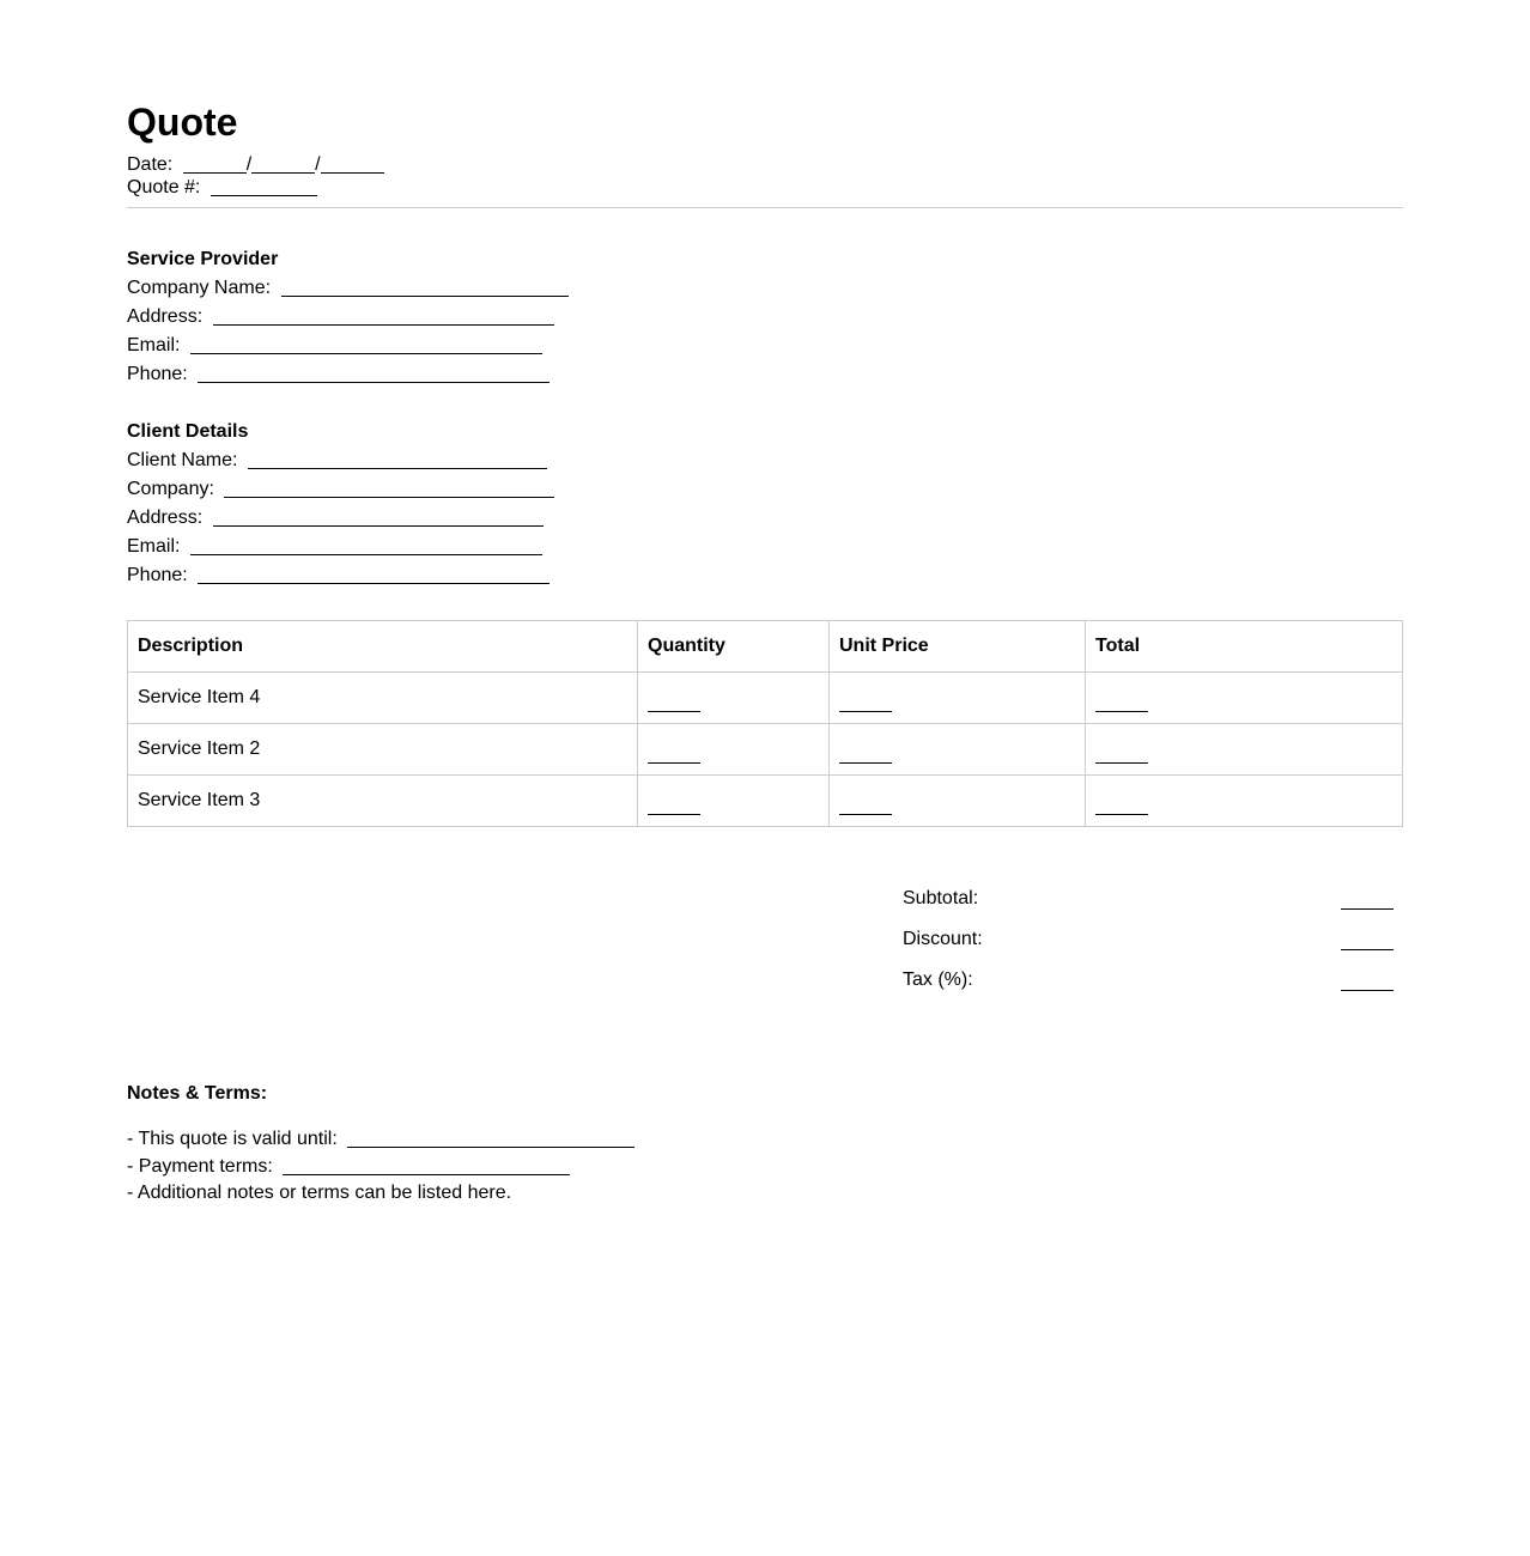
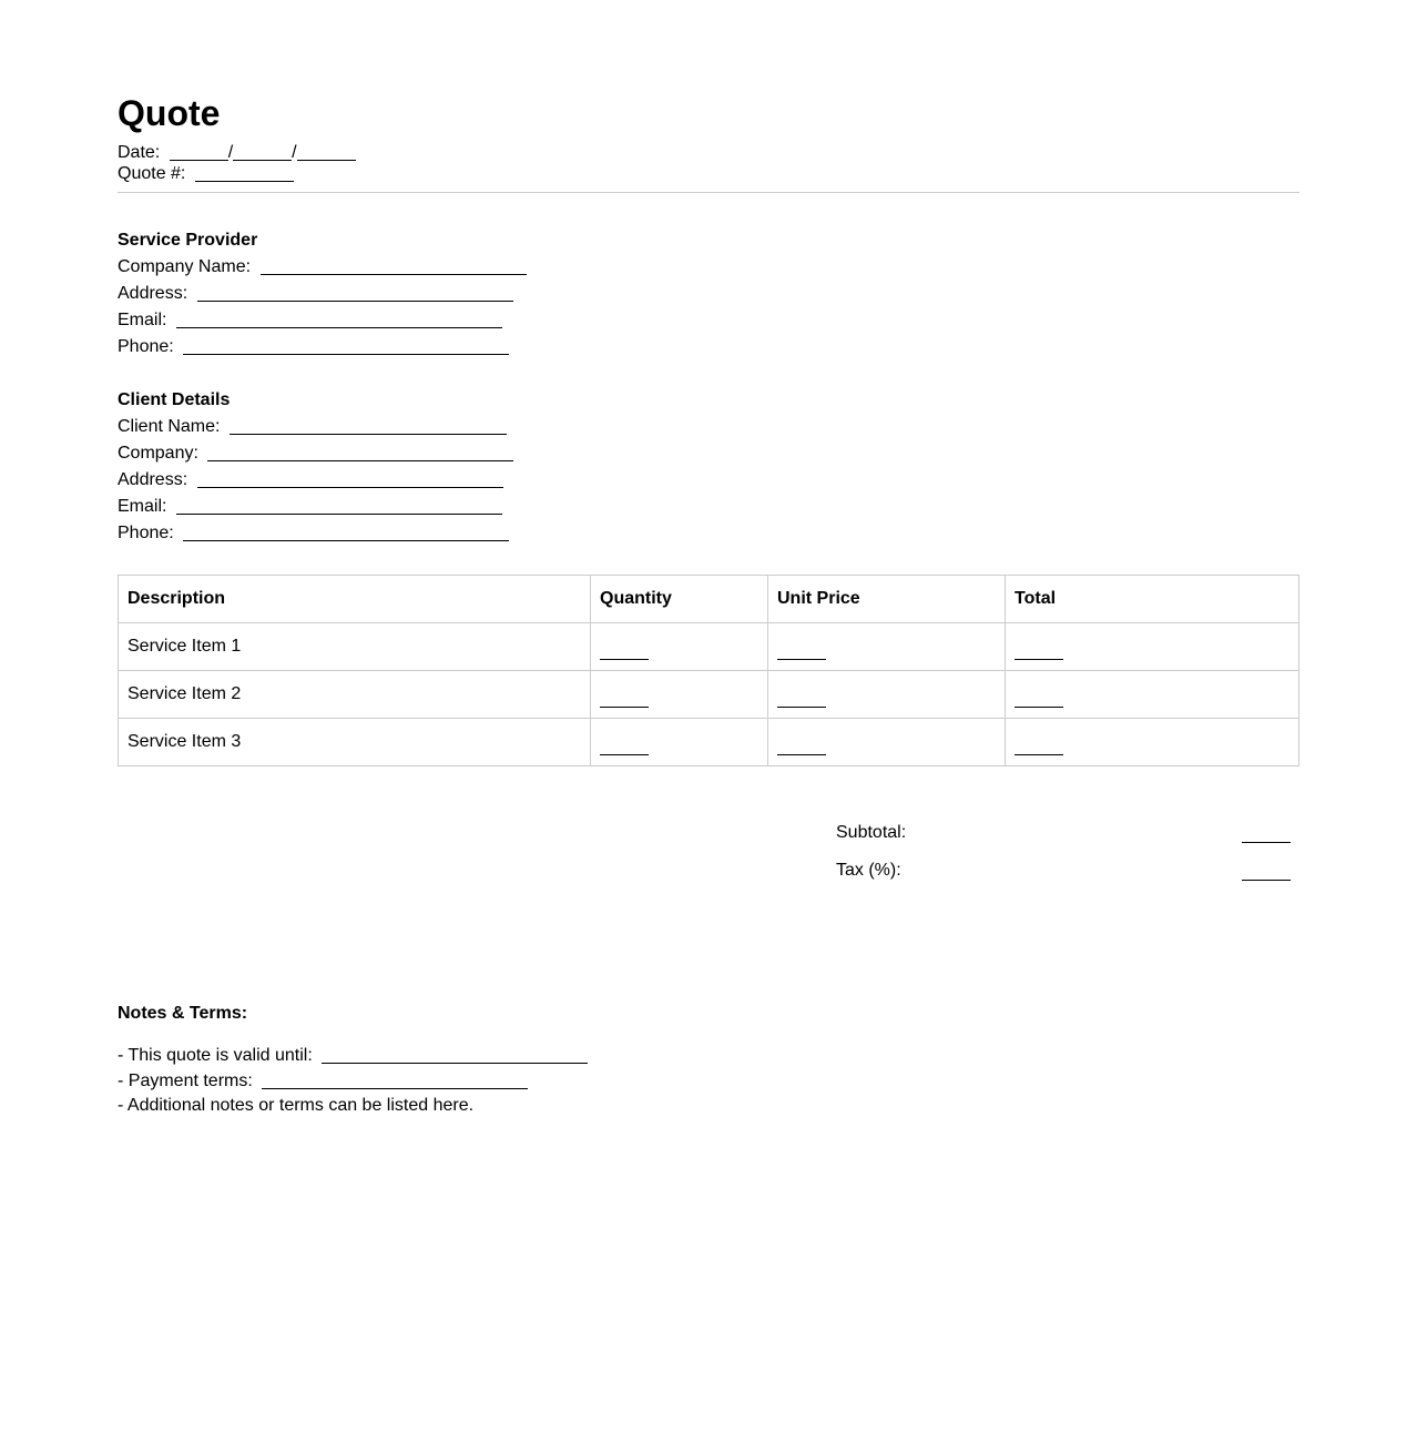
  Quote
  Date: / /
  Quote #:
  Service Provider
  Company Name:
  Address:
  Email:
  Phone:
  Client Details
  Client Name:
  Company:
  Address:
  Email:
  Phone:
  Description	Quantity	Unit Price	Total
- Service Item 4
+ Service Item 1
  Service Item 2
  Service Item 3
  Subtotal:
- Discount:
  Tax (%):
  Notes & Terms:
  - This quote is valid until:
  - Payment terms:
  - Additional notes or terms can be listed here.
